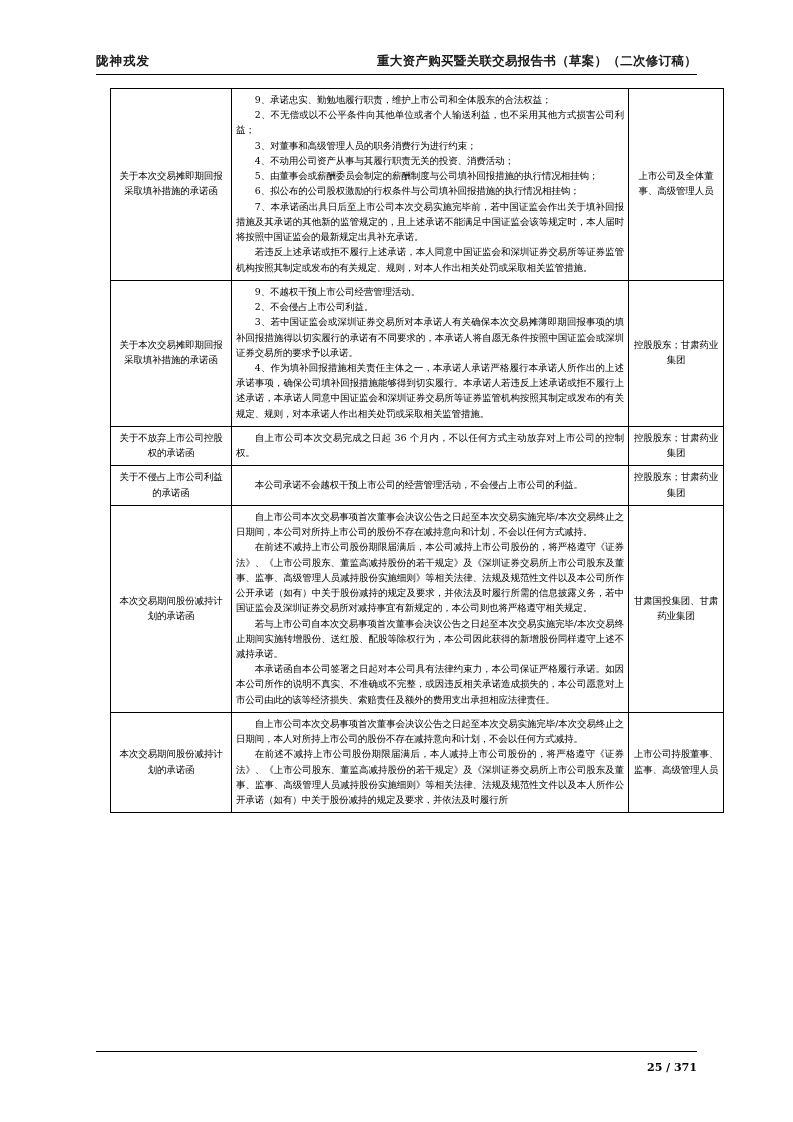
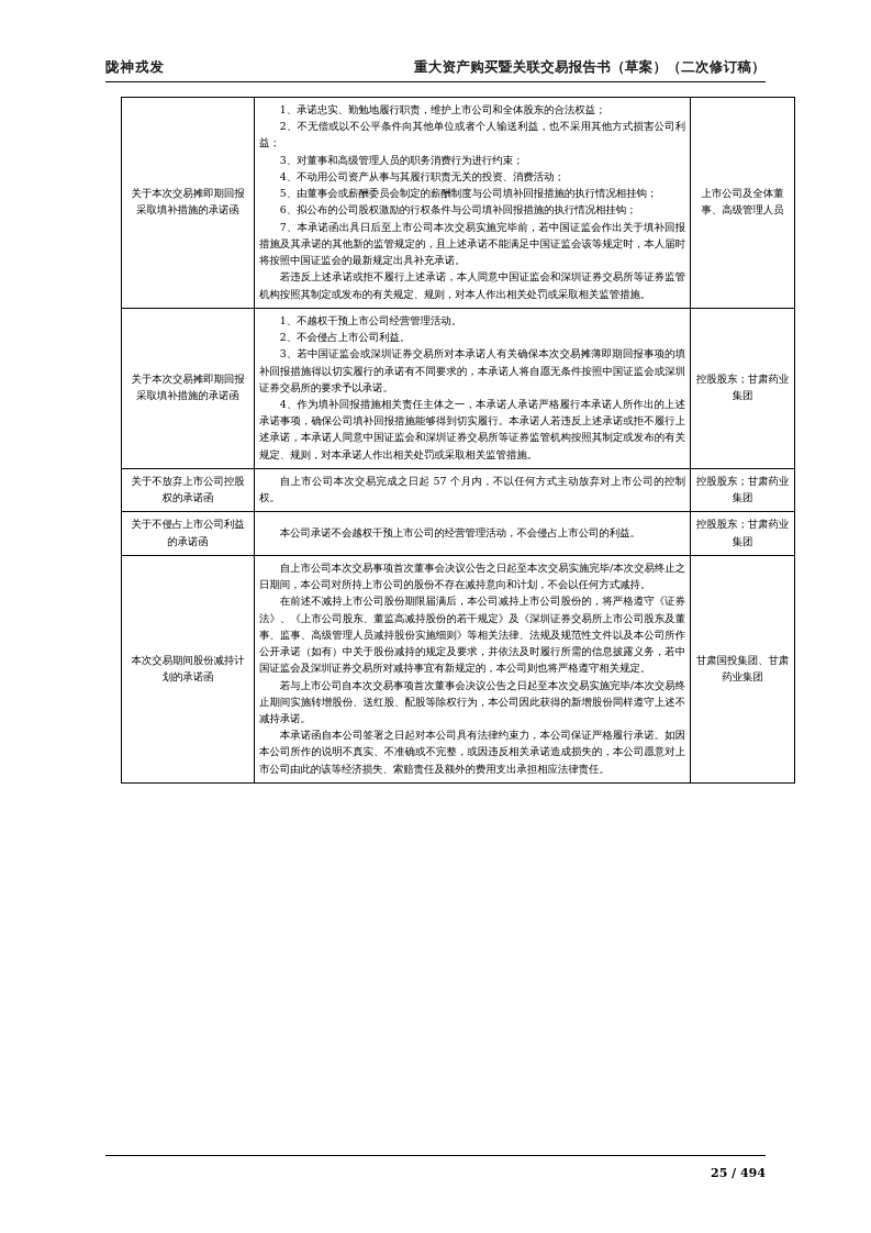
  陇神戎发
  重大资产购买暨关联交易报告书（草案）（二次修订稿）
- 关于本次交易摊即期回报采取填补措施的承诺函	9、承诺忠实、勤勉地履行职责，维护上市公司和全体股东的合法权益； 2、不无偿或以不公平条件向其他单位或者个人输送利益，也不采用其他方式损害公司利益； 3、对董事和高级管理人员的职务消费行为进行约束； 4、不动用公司资产从事与其履行职责无关的投资、消费活动； 5、由董事会或薪酬委员会制定的薪酬制度与公司填补回报措施的执行情况相挂钩； 6、拟公布的公司股权激励的行权条件与公司填补回报措施的执行情况相挂钩； 7、本承诺函出具日后至上市公司本次交易实施完毕前，若中国证监会作出关于填补回报措施及其承诺的其他新的监管规定的，且上述承诺不能满足中国证监会该等规定时，本人届时将按照中国证监会的最新规定出具补充承诺。 若违反上述承诺或拒不履行上述承诺，本人同意中国证监会和深圳证券交易所等证券监管机构按照其制定或发布的有关规定、规则，对本人作出相关处罚或采取相关监管措施。	上市公司及全体董事、高级管理人员
+ 关于本次交易摊即期回报采取填补措施的承诺函	1、承诺忠实、勤勉地履行职责，维护上市公司和全体股东的合法权益； 2、不无偿或以不公平条件向其他单位或者个人输送利益，也不采用其他方式损害公司利益； 3、对董事和高级管理人员的职务消费行为进行约束； 4、不动用公司资产从事与其履行职责无关的投资、消费活动； 5、由董事会或薪酬委员会制定的薪酬制度与公司填补回报措施的执行情况相挂钩； 6、拟公布的公司股权激励的行权条件与公司填补回报措施的执行情况相挂钩； 7、本承诺函出具日后至上市公司本次交易实施完毕前，若中国证监会作出关于填补回报措施及其承诺的其他新的监管规定的，且上述承诺不能满足中国证监会该等规定时，本人届时将按照中国证监会的最新规定出具补充承诺。 若违反上述承诺或拒不履行上述承诺，本人同意中国证监会和深圳证券交易所等证券监管机构按照其制定或发布的有关规定、规则，对本人作出相关处罚或采取相关监管措施。	上市公司及全体董事、高级管理人员
- 关于本次交易摊即期回报采取填补措施的承诺函	9、不越权干预上市公司经营管理活动。 2、不会侵占上市公司利益。 3、若中国证监会或深圳证券交易所对本承诺人有关确保本次交易摊薄即期回报事项的填补回报措施得以切实履行的承诺有不同要求的，本承诺人将自愿无条件按照中国证监会或深圳证券交易所的要求予以承诺。 4、作为填补回报措施相关责任主体之一，本承诺人承诺严格履行本承诺人所作出的上述承诺事项，确保公司填补回报措施能够得到切实履行。本承诺人若违反上述承诺或拒不履行上述承诺，本承诺人同意中国证监会和深圳证券交易所等证券监管机构按照其制定或发布的有关规定、规则，对本承诺人作出相关处罚或采取相关监管措施。	控股股东；甘肃药业集团
+ 关于本次交易摊即期回报采取填补措施的承诺函	1、不越权干预上市公司经营管理活动。 2、不会侵占上市公司利益。 3、若中国证监会或深圳证券交易所对本承诺人有关确保本次交易摊薄即期回报事项的填补回报措施得以切实履行的承诺有不同要求的，本承诺人将自愿无条件按照中国证监会或深圳证券交易所的要求予以承诺。 4、作为填补回报措施相关责任主体之一，本承诺人承诺严格履行本承诺人所作出的上述承诺事项，确保公司填补回报措施能够得到切实履行。本承诺人若违反上述承诺或拒不履行上述承诺，本承诺人同意中国证监会和深圳证券交易所等证券监管机构按照其制定或发布的有关规定、规则，对本承诺人作出相关处罚或采取相关监管措施。	控股股东；甘肃药业集团
- 关于不放弃上市公司控股权的承诺函	自上市公司本次交易完成之日起 36 个月内，不以任何方式主动放弃对上市公司的控制权。	控股股东；甘肃药业集团
+ 关于不放弃上市公司控股权的承诺函	自上市公司本次交易完成之日起 57 个月内，不以任何方式主动放弃对上市公司的控制权。	控股股东；甘肃药业集团
  关于不侵占上市公司利益的承诺函	本公司承诺不会越权干预上市公司的经营管理活动，不会侵占上市公司的利益。	控股股东；甘肃药业集团
  本次交易期间股份减持计划的承诺函	自上市公司本次交易事项首次董事会决议公告之日起至本次交易实施完毕/本次交易终止之日期间，本公司对所持上市公司的股份不存在减持意向和计划，不会以任何方式减持。 在前述不减持上市公司股份期限届满后，本公司减持上市公司股份的，将严格遵守《证券法》、《上市公司股东、董监高减持股份的若干规定》及《深圳证券交易所上市公司股东及董事、监事、高级管理人员减持股份实施细则》等相关法律、法规及规范性文件以及本公司所作公开承诺（如有）中关于股份减持的规定及要求，并依法及时履行所需的信息披露义务，若中国证监会及深圳证券交易所对减持事宜有新规定的，本公司则也将严格遵守相关规定。 若与上市公司自本次交易事项首次董事会决议公告之日起至本次交易实施完毕/本次交易终止期间实施转增股份、送红股、配股等除权行为，本公司因此获得的新增股份同样遵守上述不减持承诺。 本承诺函自本公司签署之日起对本公司具有法律约束力，本公司保证严格履行承诺。如因本公司所作的说明不真实、不准确或不完整，或因违反相关承诺造成损失的，本公司愿意对上市公司由此的该等经济损失、索赔责任及额外的费用支出承担相应法律责任。	甘肃国投集团、甘肃药业集团
- 本次交易期间股份减持计划的承诺函	自上市公司本次交易事项首次董事会决议公告之日起至本次交易实施完毕/本次交易终止之日期间，本人对所持上市公司的股份不存在减持意向和计划，不会以任何方式减持。 在前述不减持上市公司股份期限届满后，本人减持上市公司股份的，将严格遵守《证券法》、《上市公司股东、董监高减持股份的若干规定》及《深圳证券交易所上市公司股东及董事、监事、高级管理人员减持股份实施细则》等相关法律、法规及规范性文件以及本人所作公开承诺（如有）中关于股份减持的规定及要求，并依法及时履行所	上市公司持股董事、监事、高级管理人员
- 25 / 371
+ 25 / 494
